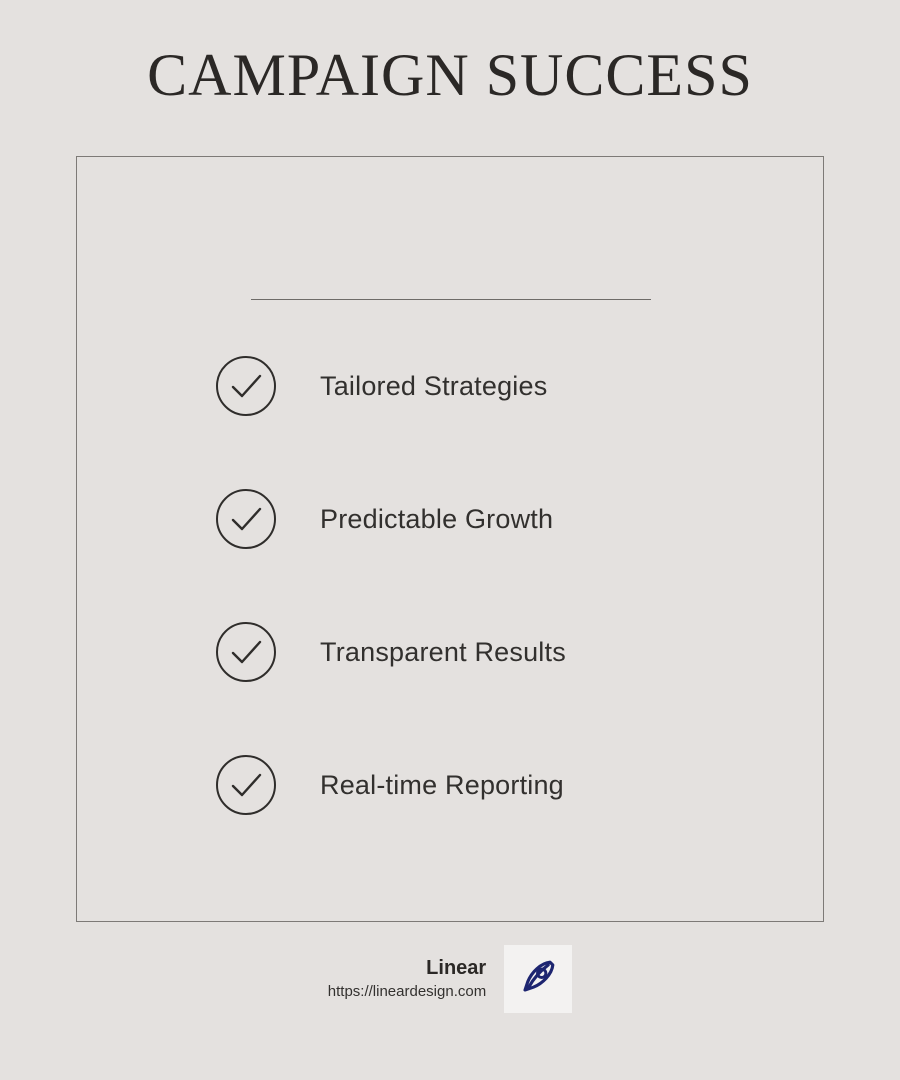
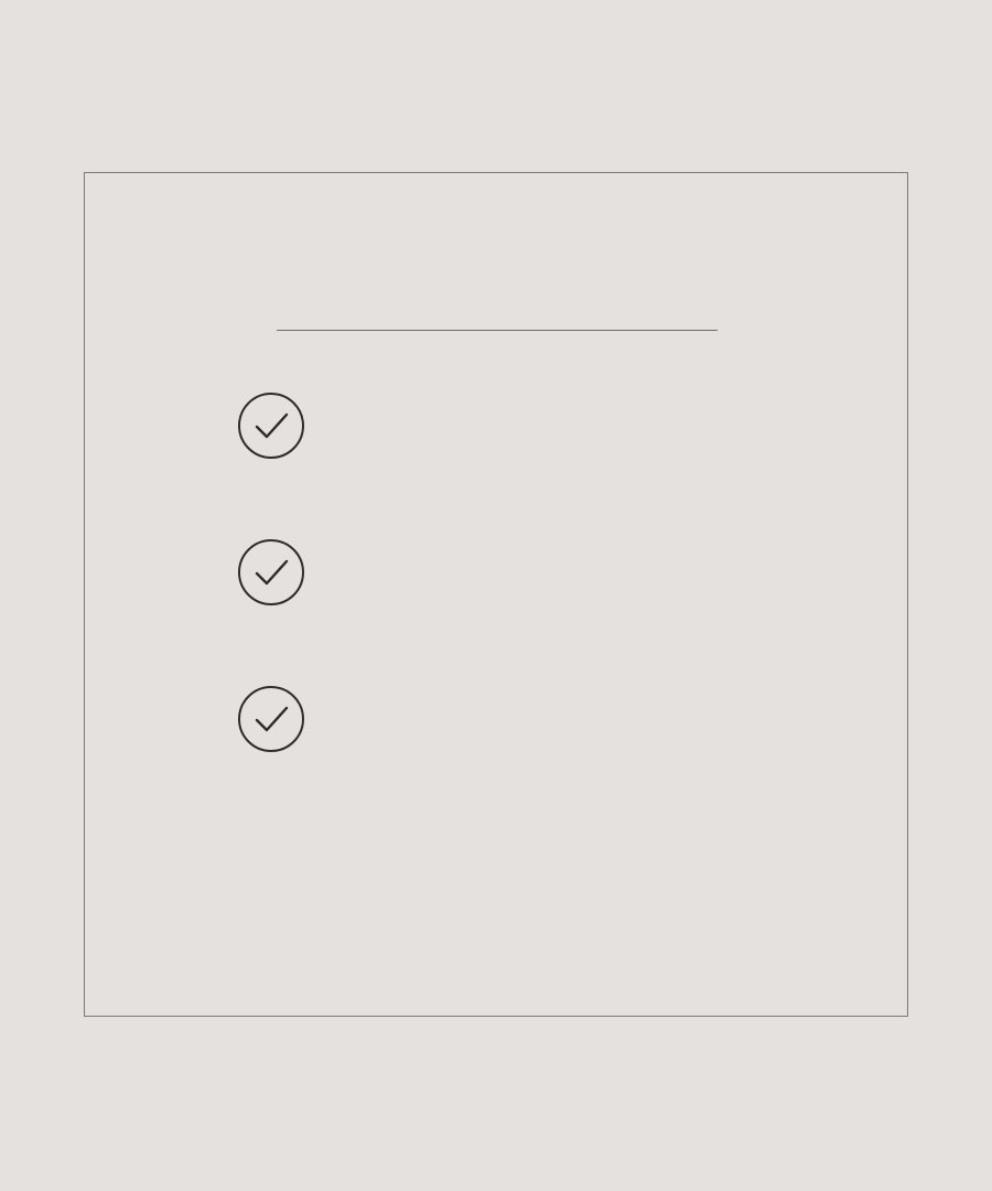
- CAMPAIGN SUCCESS
- Tailored Strategies
- Predictable Growth
- Transparent Results
- Real-time Reporting
- Linear
- https://lineardesign.com
